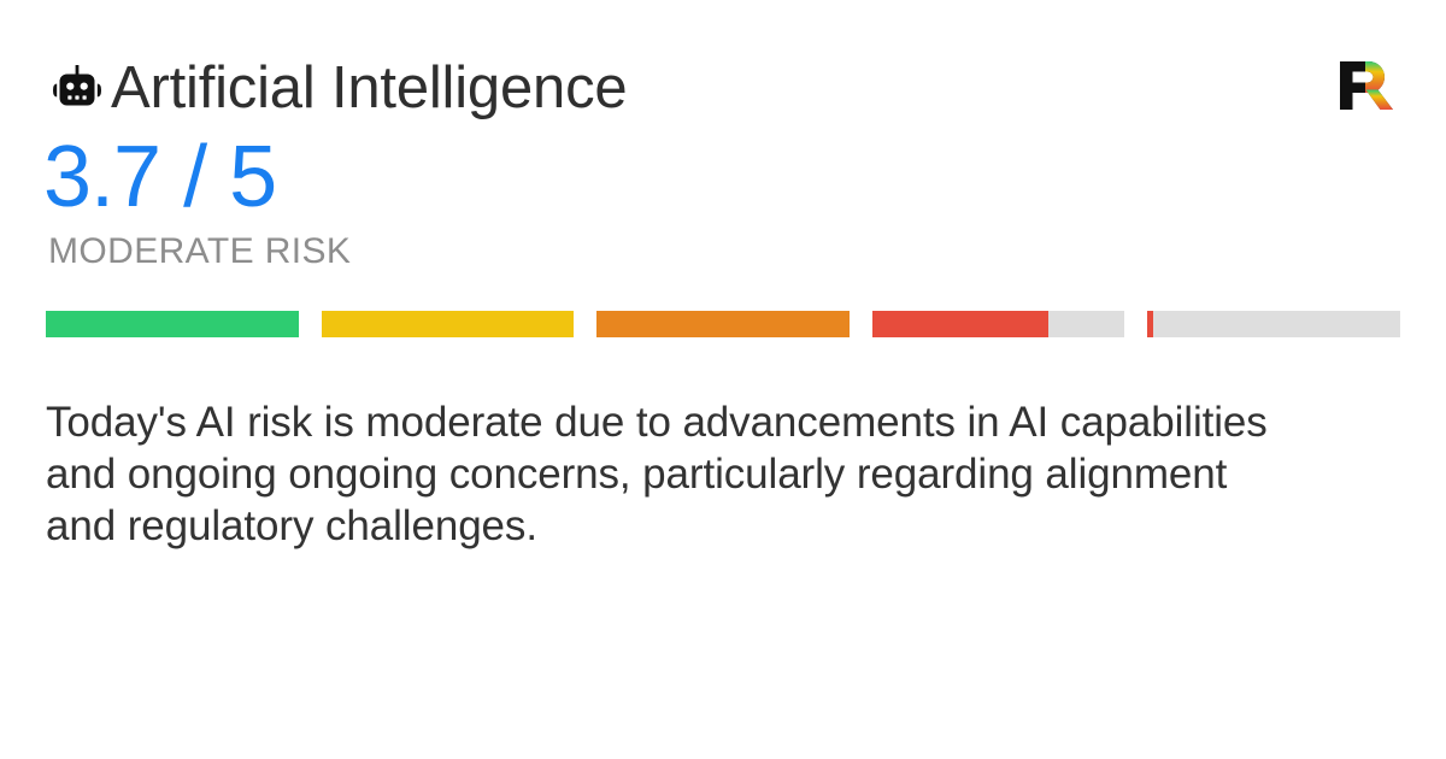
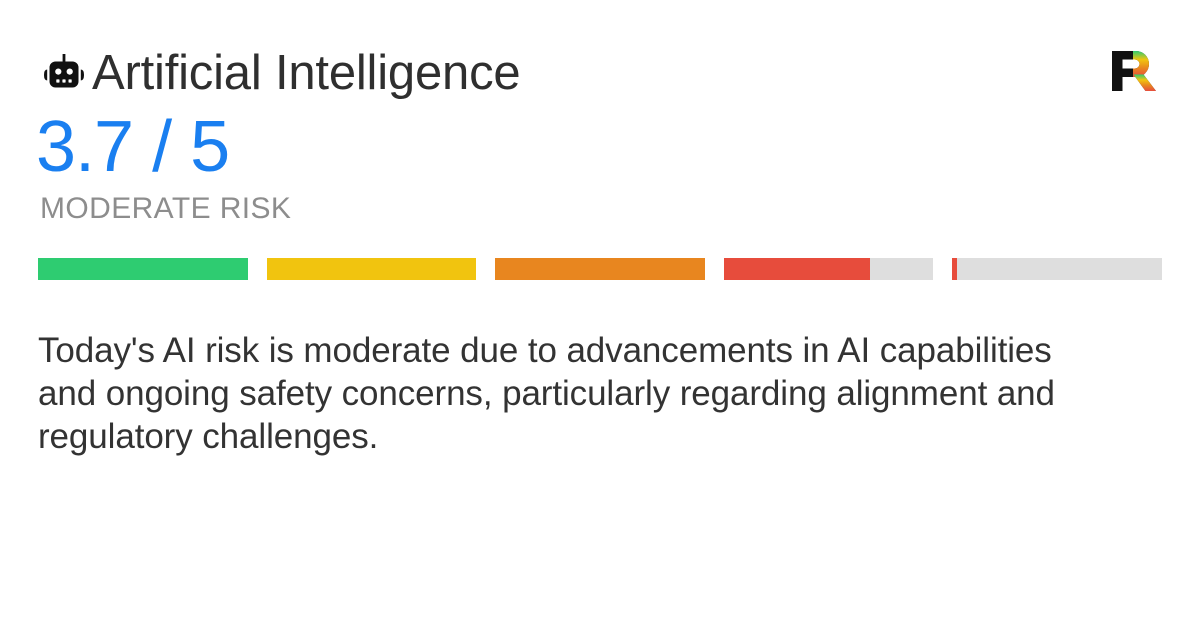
  Artificial Intelligence
  3.7 / 5
  MODERATE RISK
- Today's AI risk is moderate due to advancements in AI capabilities and ongoing ongoing concerns, particularly regarding alignment and regulatory challenges.
+ Today's AI risk is moderate due to advancements in AI capabilities and ongoing safety concerns, particularly regarding alignment and regulatory challenges.
